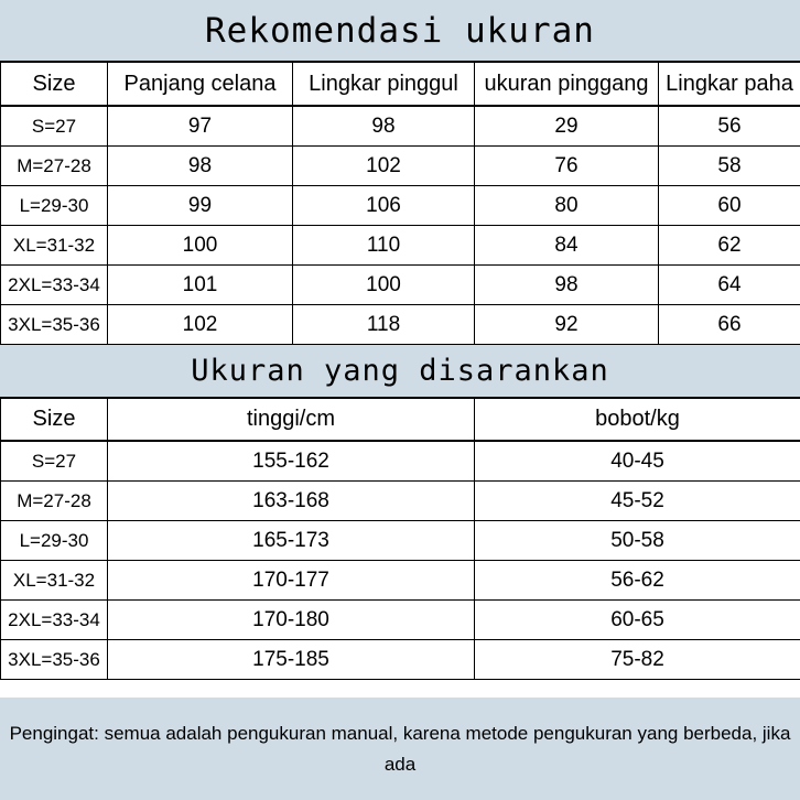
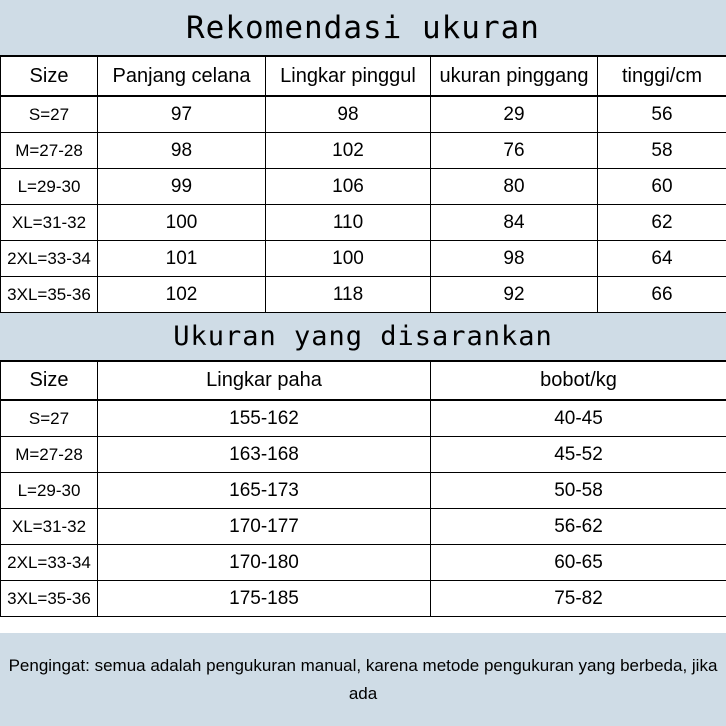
  Rekomendasi ukuran
- Size	Panjang celana	Lingkar pinggul	ukuran pinggang	Lingkar paha
+ Size	Panjang celana	Lingkar pinggul	ukuran pinggang	tinggi/cm
  S=27	97	98	29	56
  M=27-28	98	102	76	58
  L=29-30	99	106	80	60
  XL=31-32	100	110	84	62
  2XL=33-34	101	100	98	64
  3XL=35-36	102	118	92	66
  Ukuran yang disarankan
- Size	tinggi/cm	bobot/kg
+ Size	Lingkar paha	bobot/kg
  S=27	155-162	40-45
  M=27-28	163-168	45-52
  L=29-30	165-173	50-58
  XL=31-32	170-177	56-62
  2XL=33-34	170-180	60-65
  3XL=35-36	175-185	75-82
  Pengingat: semua adalah pengukuran manual, karena metode pengukuran yang berbeda, jika ada
